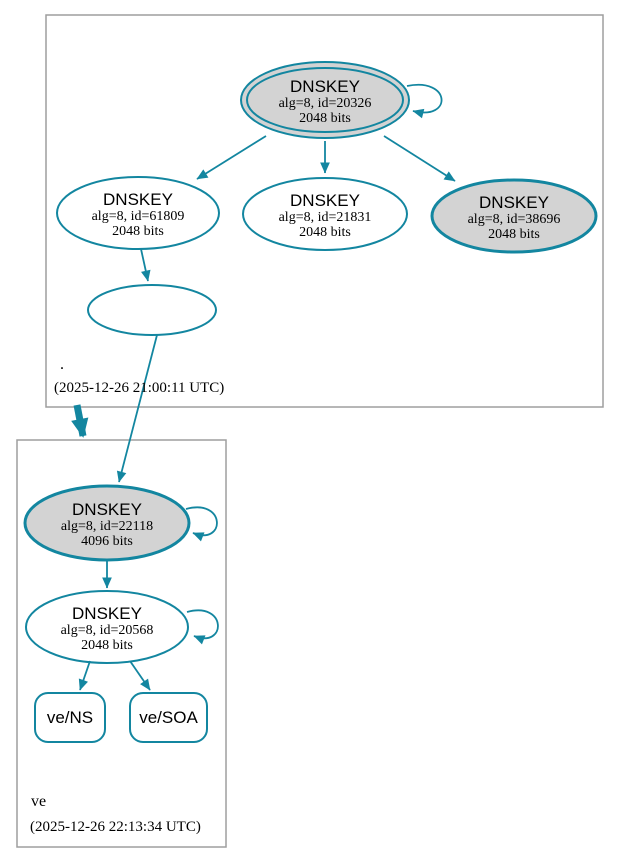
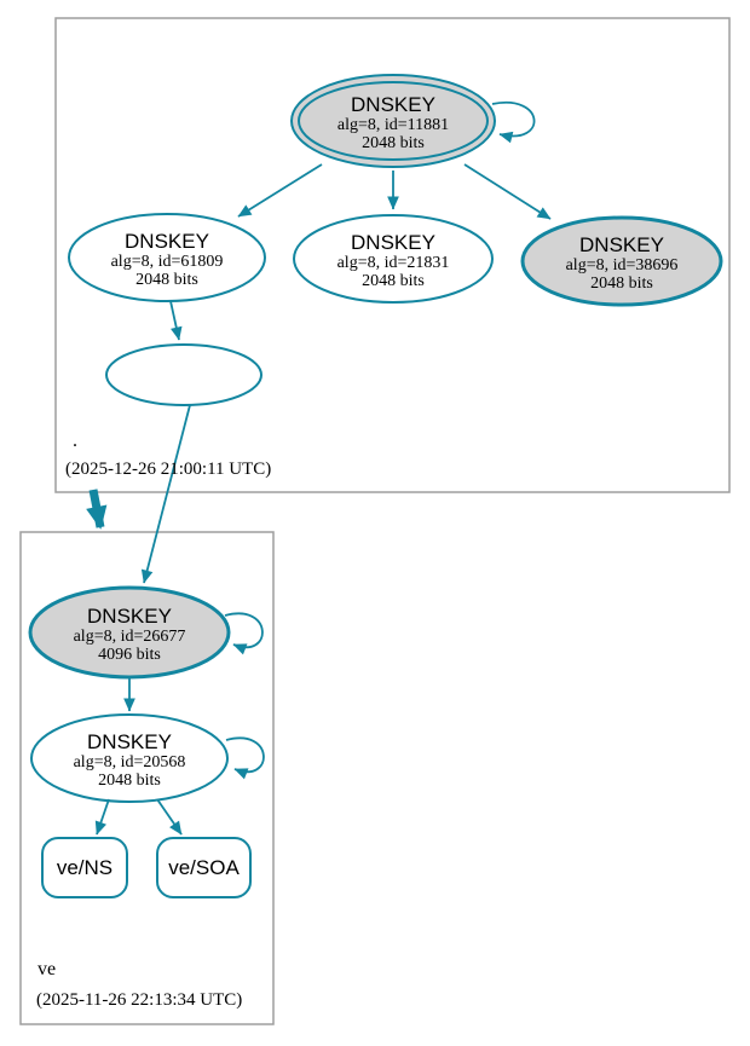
  DNSKEY
- alg=8, id=20326
+ alg=8, id=11881
  2048 bits
  DNSKEY
  alg=8, id=61809
  2048 bits
  DNSKEY
  alg=8, id=21831
  2048 bits
  DNSKEY
  alg=8, id=38696
  2048 bits
  DNSKEY
- alg=8, id=22118
+ alg=8, id=26677
  4096 bits
  DNSKEY
  alg=8, id=20568
  2048 bits
  ve/NS
  ve/SOA
  .
  (2025-12-26 21:00:11 UTC)
  ve
- (2025-12-26 22:13:34 UTC)
+ (2025-11-26 22:13:34 UTC)
